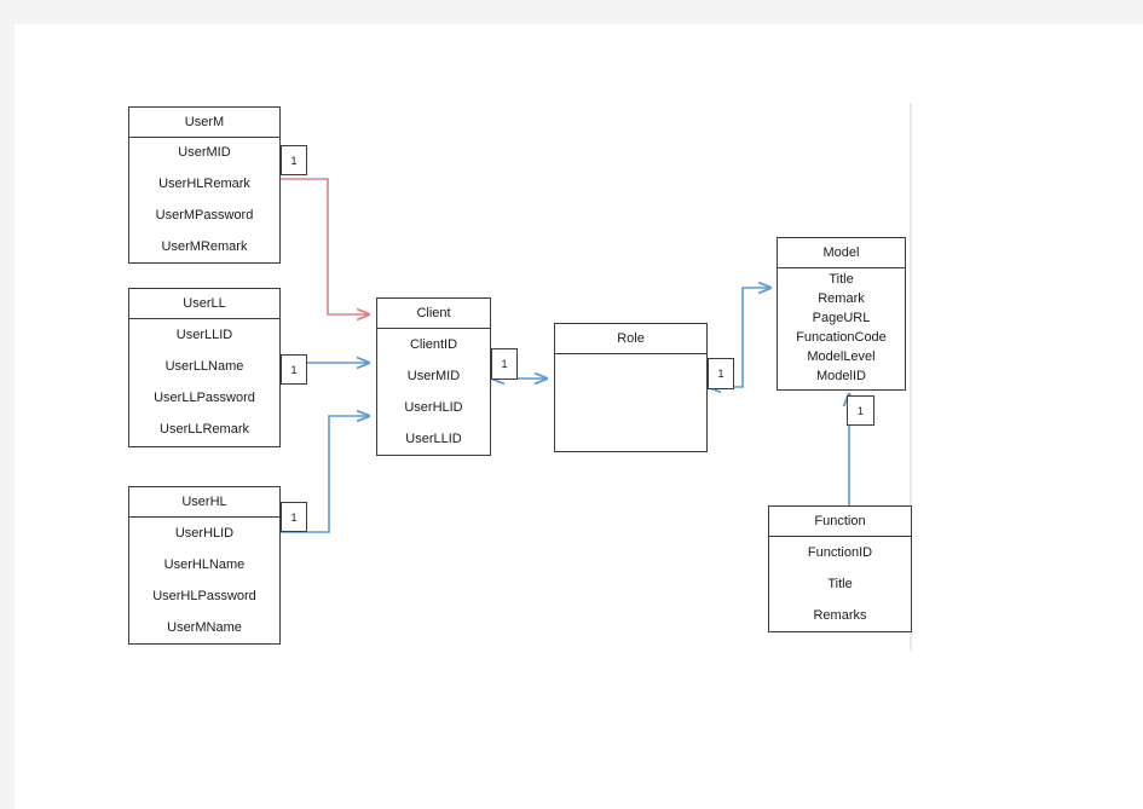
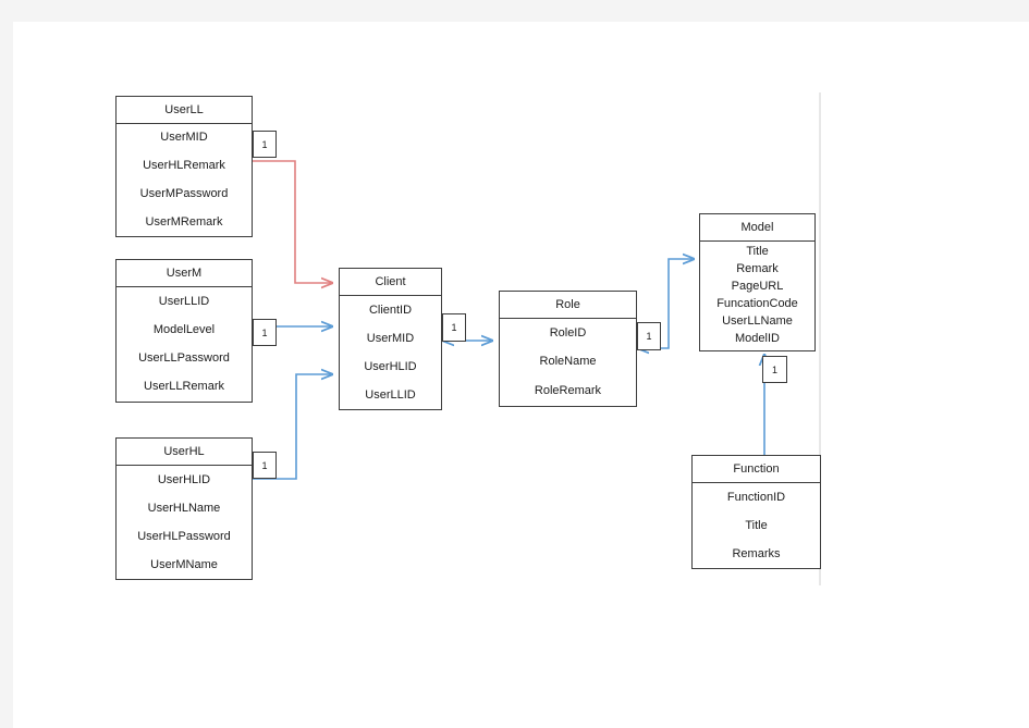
- UserM
+ UserLL
  UserMID
  UserHLRemark
  UserMPassword
  UserMRemark
- UserLL
+ UserM
  UserLLID
- UserLLName
+ ModelLevel
  UserLLPassword
  UserLLRemark
  UserHL
  UserHLID
  UserHLName
  UserHLPassword
  UserMName
  Client
  ClientID
  UserMID
  UserHLID
  UserLLID
  Role
+ RoleID
+ RoleName
+ RoleRemark
  Model
  Title
  Remark
  PageURL
  FuncationCode
- ModelLevel
+ UserLLName
  ModelID
  Function
  FunctionID
  Title
  Remarks
  1
  1
  1
  1
  1
  1
